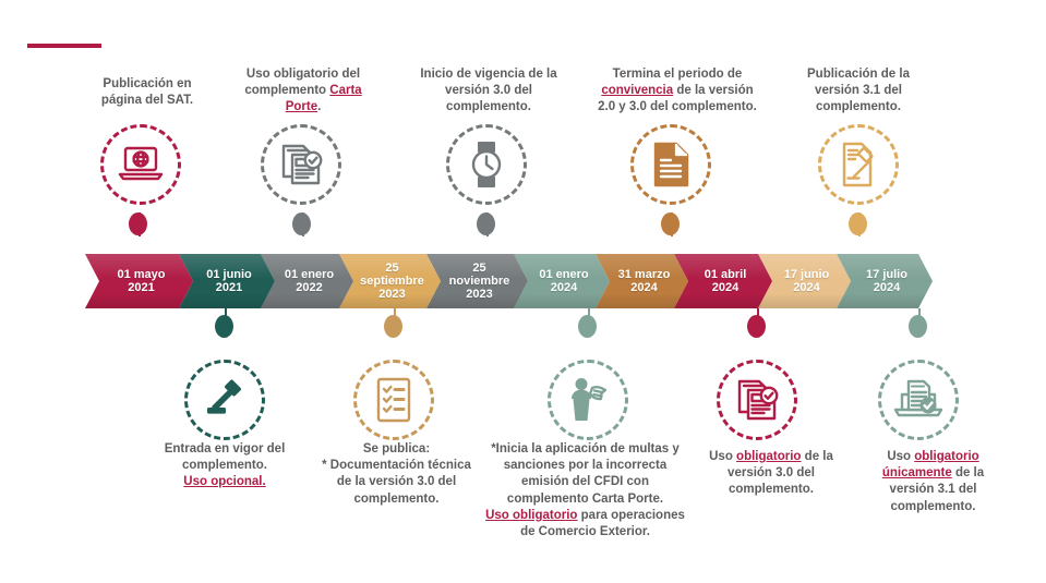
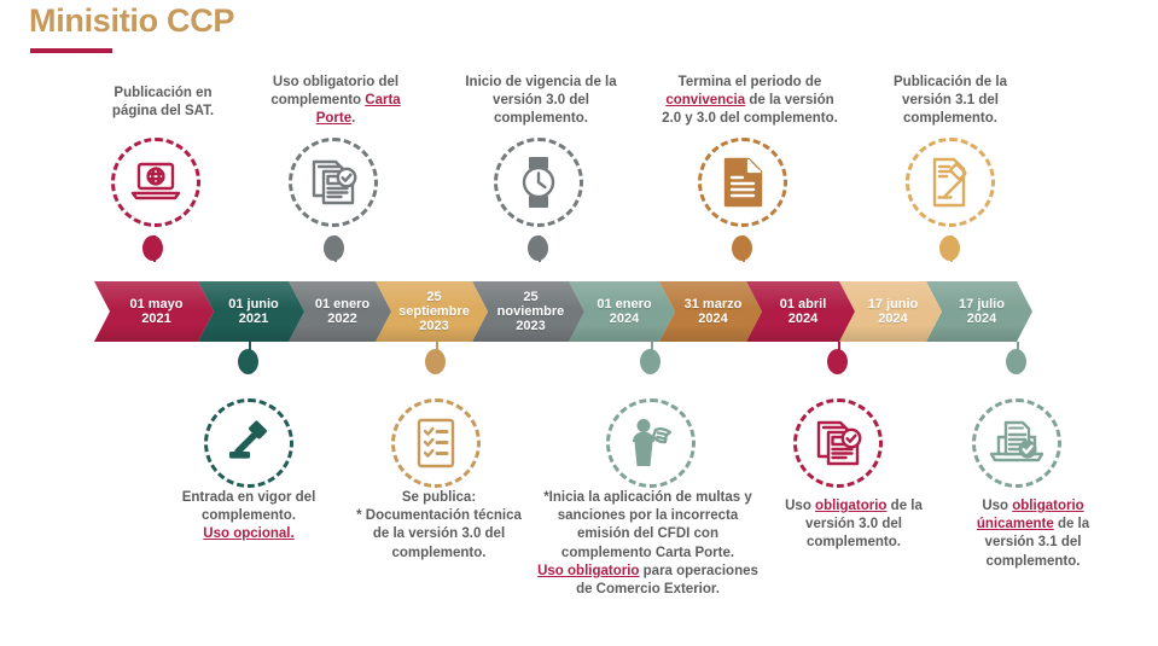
+ Minisitio CCP
  Publicación en
  página del SAT.
  Uso obligatorio del
  complemento Carta
  Porte.
  Inicio de vigencia de la
  versión 3.0 del
  complemento.
  Termina el periodo de
  convivencia de la versión
  2.0 y 3.0 del complemento.
  Publicación de la
  versión 3.1 del
  complemento.
  01 mayo
  2021
  01 junio
  2021
  01 enero
  2022
  25
  septiembre
  2023
  25
  noviembre
  2023
  01 enero
  2024
  31 marzo
  2024
  01 abril
  2024
  17 junio
  2024
  17 julio
  2024
  Entrada en vigor del
  complemento.
  Uso opcional.
  Se publica:
  * Documentación técnica
  de la versión 3.0 del
  complemento.
  *Inicia la aplicación de multas y
  sanciones por la incorrecta
  emisión del CFDI con
  complemento Carta Porte.
  Uso obligatorio para operaciones
  de Comercio Exterior.
  Uso obligatorio de la
  versión 3.0 del
  complemento.
  Uso obligatorio
  únicamente de la
  versión 3.1 del
  complemento.
